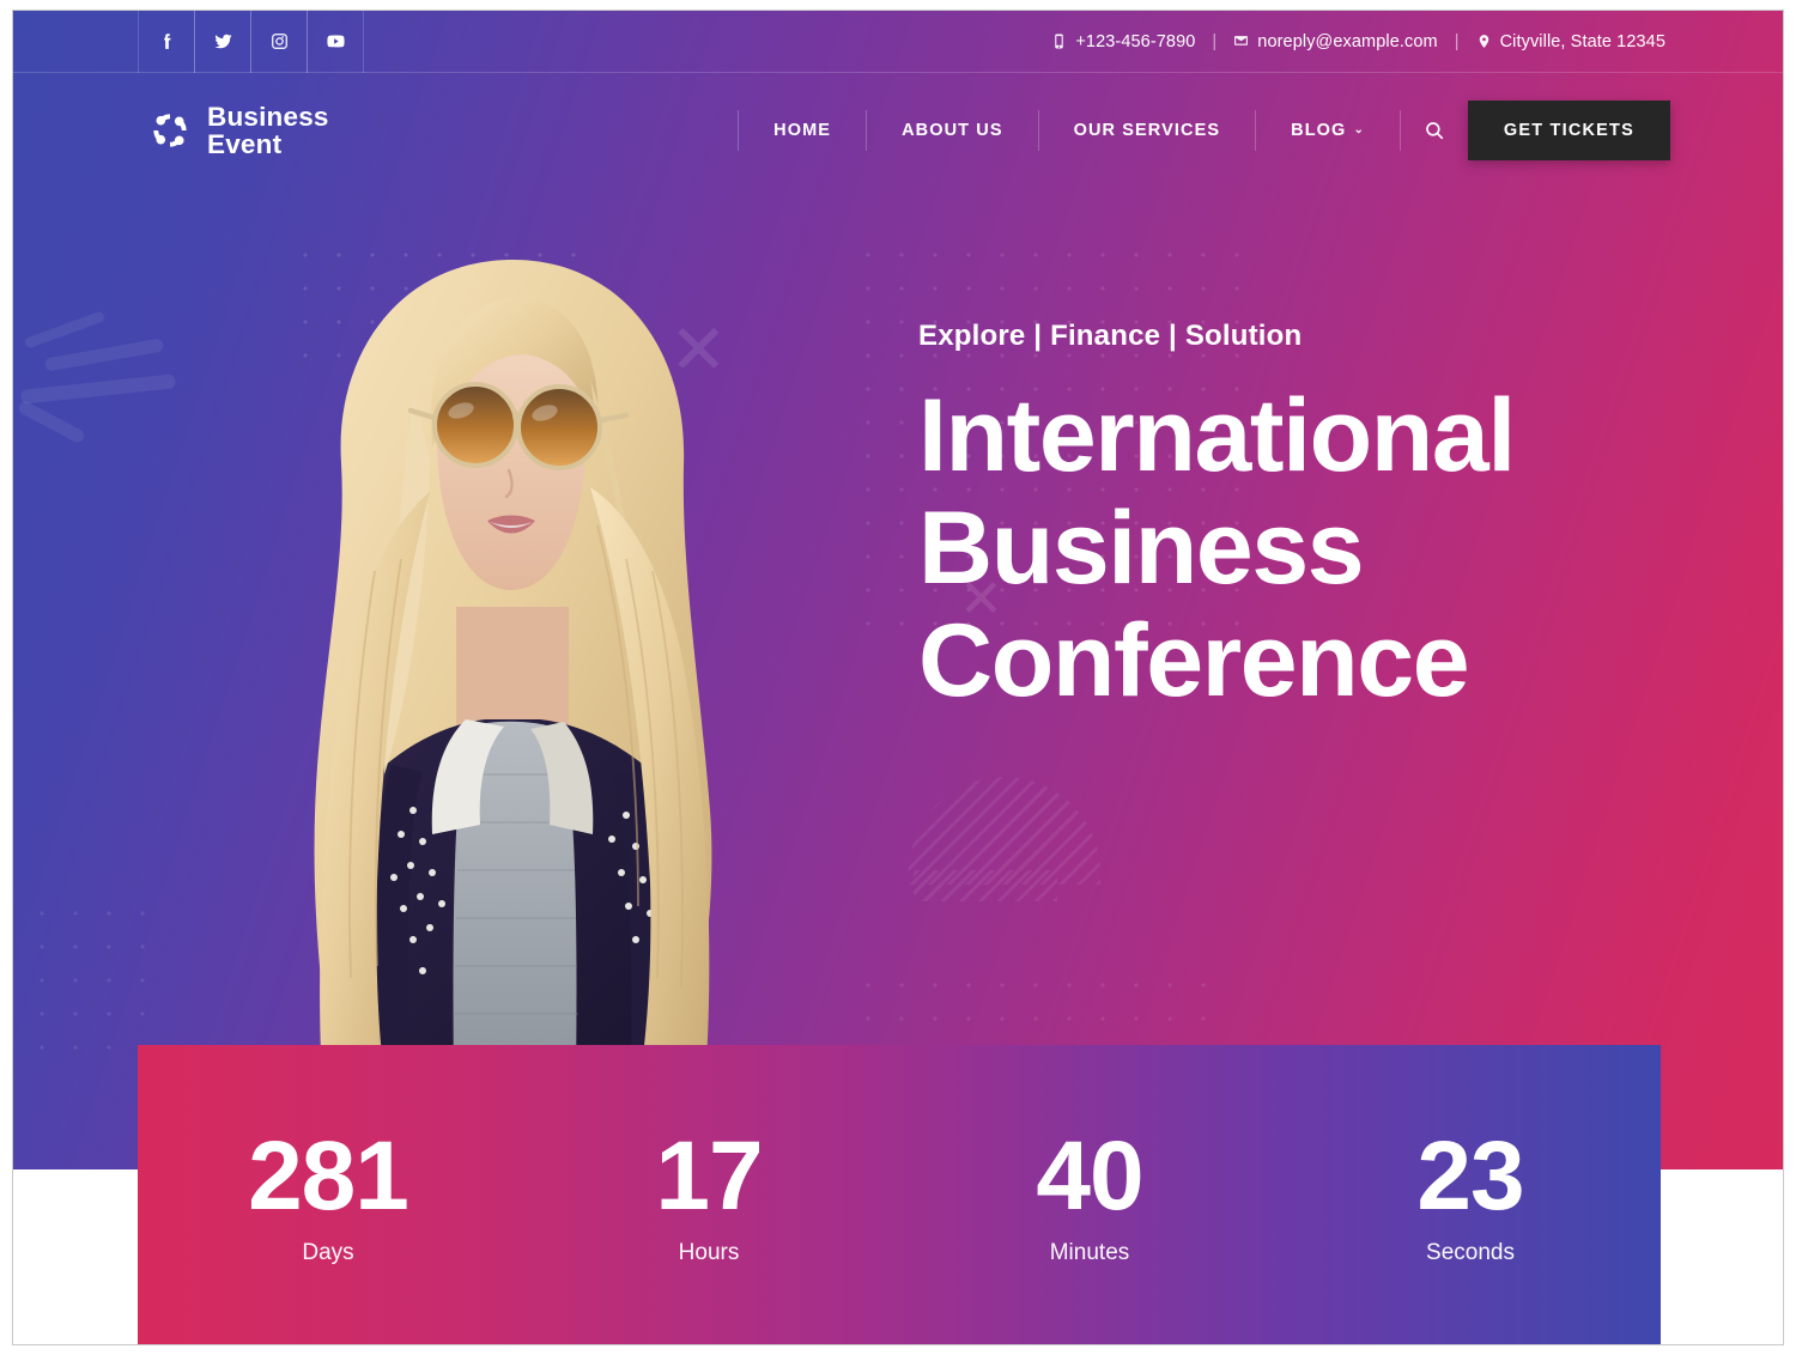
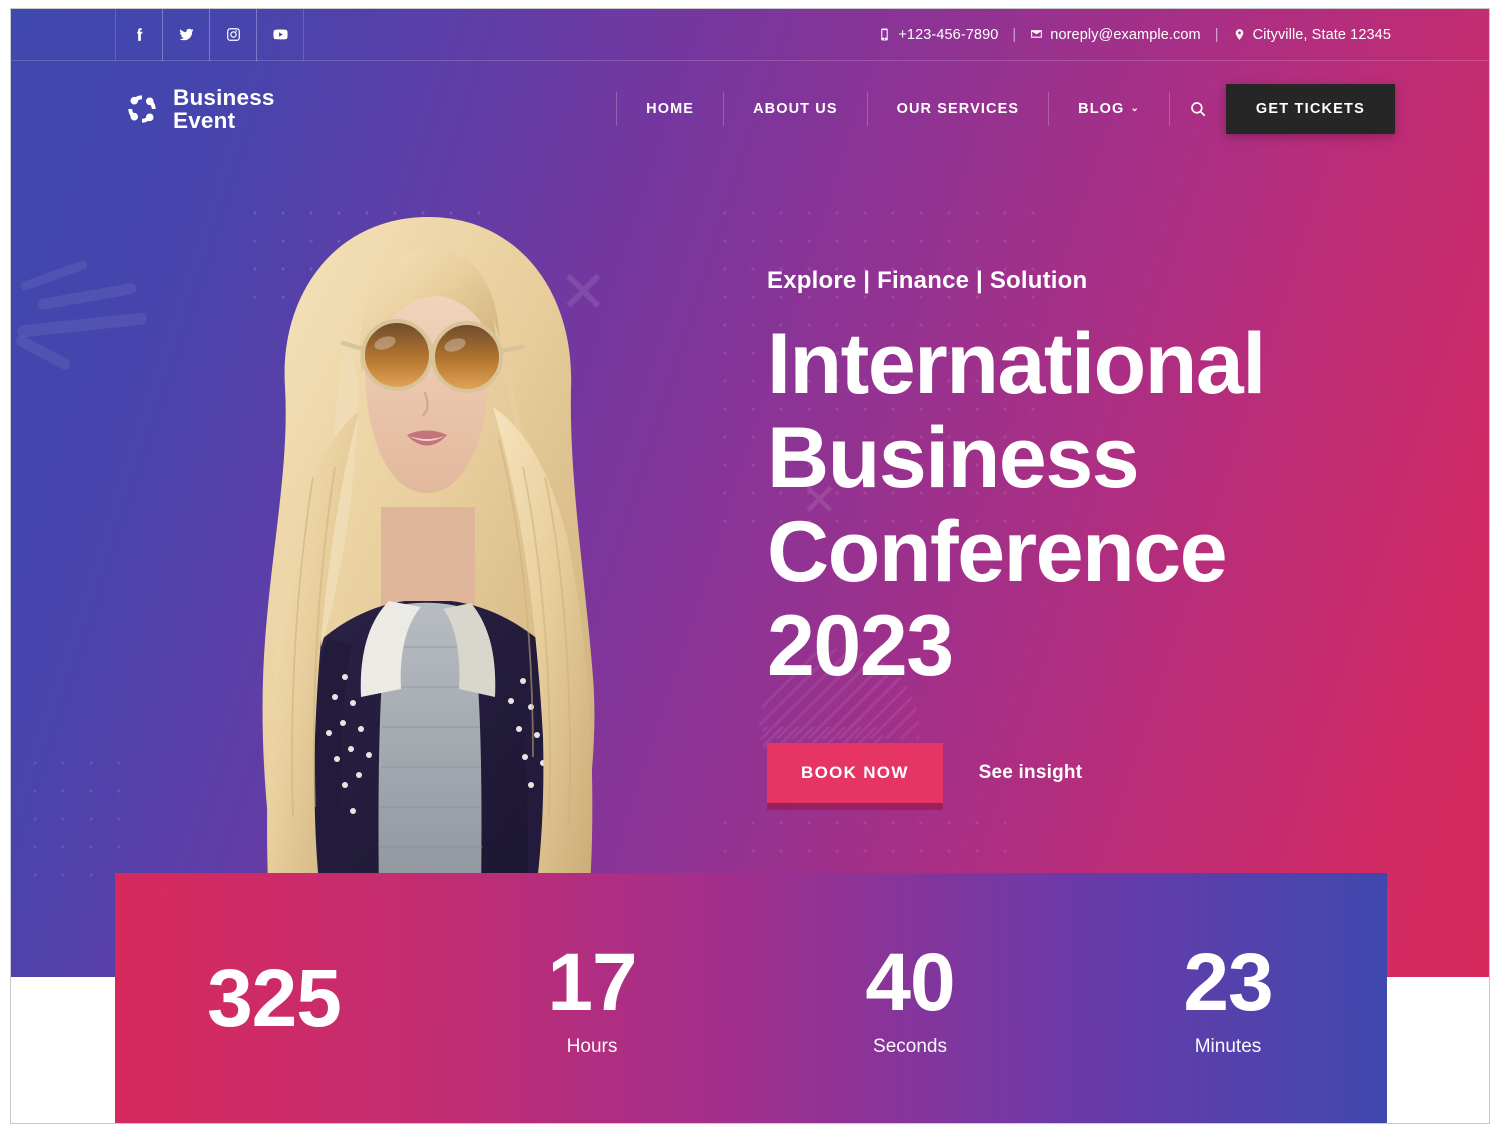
  ✕
  ✕
  +123-456-7890
  |
  noreply@example.com
  |
  Cityville, State 12345
  Business
  Event
  HOME
  ABOUT US
  OUR SERVICES
  BLOG
  ⌄
  GET TICKETS
  Explore | Finance | Solution
  International
  Business
  Conference
+ 2023
+ BOOK NOW
+ See insight
- 281
+ 325
- Days
  17
  Hours
  40
- Minutes
+ Seconds
  23
- Seconds
+ Minutes
